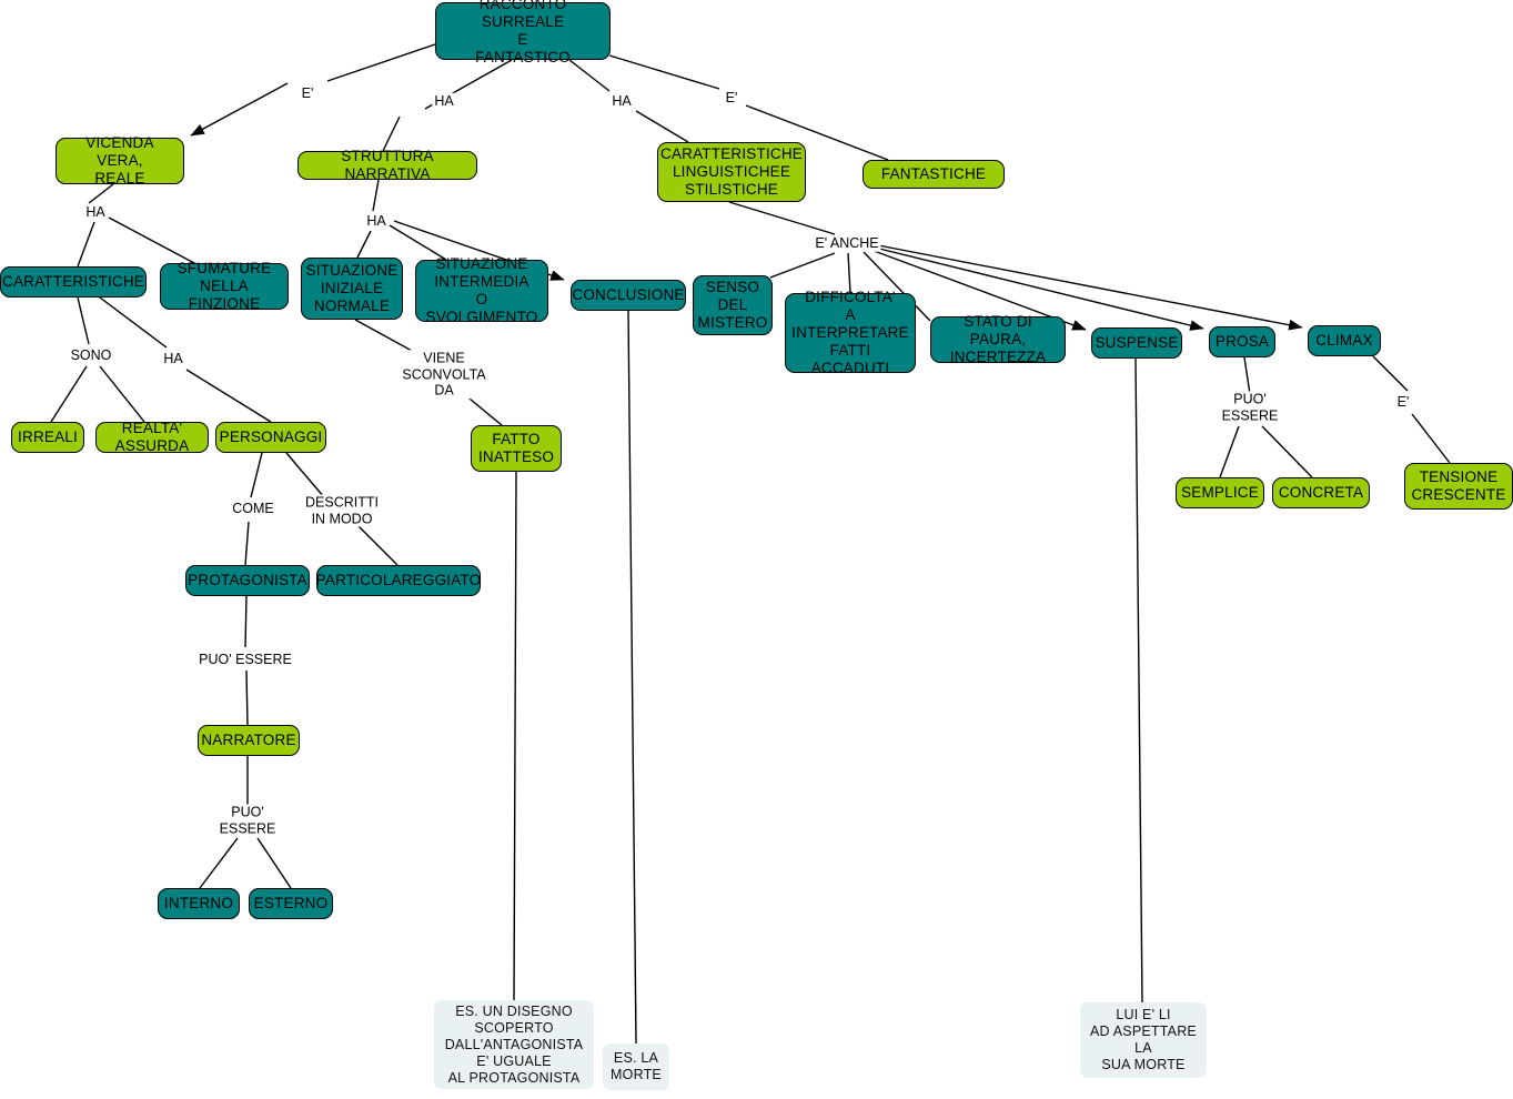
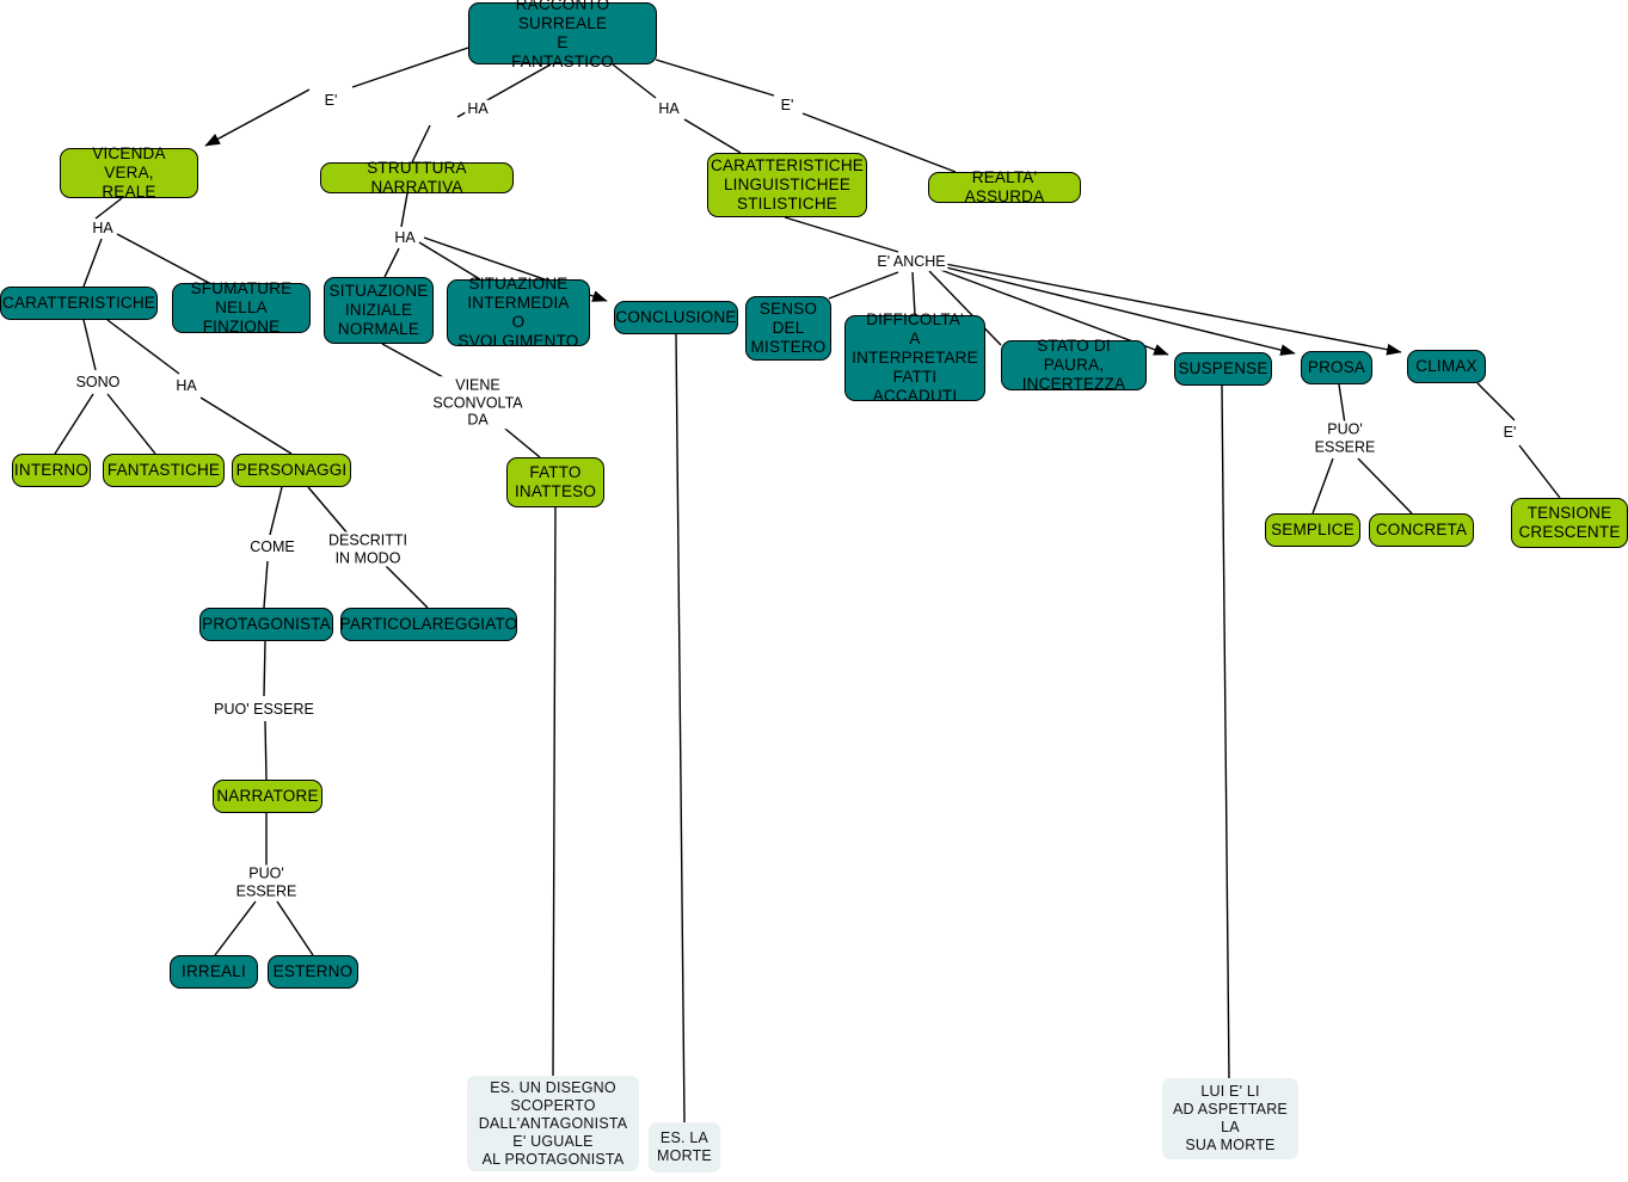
  RACCONTO SURREALE
  E
  FANTASTICO
  VICENDA VERA,
  REALE
  STRUTTURA NARRATIVA
  CARATTERISTICHE
  LINGUISTICHEE
  STILISTICHE
- FANTASTICHE
+ REALTA' ASSURDA
  CARATTERISTICHE
  SFUMATURE
  NELLA FINZIONE
  SITUAZIONE
  INIZIALE
  NORMALE
  SITUAZIONE
  INTERMEDIA
  O SVOLGIMENTO
  CONCLUSIONE
  SENSO
  DEL
  MISTERO
  DIFFICOLTA'
  A
  INTERPRETARE
  FATTI ACCADUTI
  STATO DI PAURA,
  INCERTEZZA
  SUSPENSE
  PROSA
  CLIMAX
- IRREALI
+ INTERNO
- REALTA' ASSURDA
+ FANTASTICHE
  PERSONAGGI
  FATTO
  INATTESO
  SEMPLICE
  CONCRETA
  TENSIONE
  CRESCENTE
  PROTAGONISTA
  PARTICOLAREGGIATO
  NARRATORE
- INTERNO
+ IRREALI
  ESTERNO
  ES. UN DISEGNO
  SCOPERTO
  DALL'ANTAGONISTA
  E' UGUALE
  AL PROTAGONISTA
  ES. LA
  MORTE
  LUI E' LI
  AD ASPETTARE
  LA
  SUA MORTE
  E'
  HA
  HA
  E'
  HA
  HA
  E' ANCHE
  SONO
  HA
  VIENE
  SCONVOLTA
  DA
  PUO'
  ESSERE
  E'
  COME
  DESCRITTI
  IN MODO
  PUO' ESSERE
  PUO'
  ESSERE
